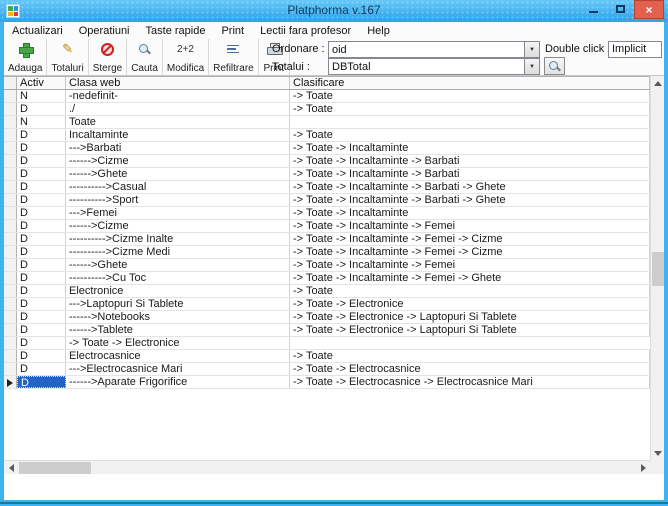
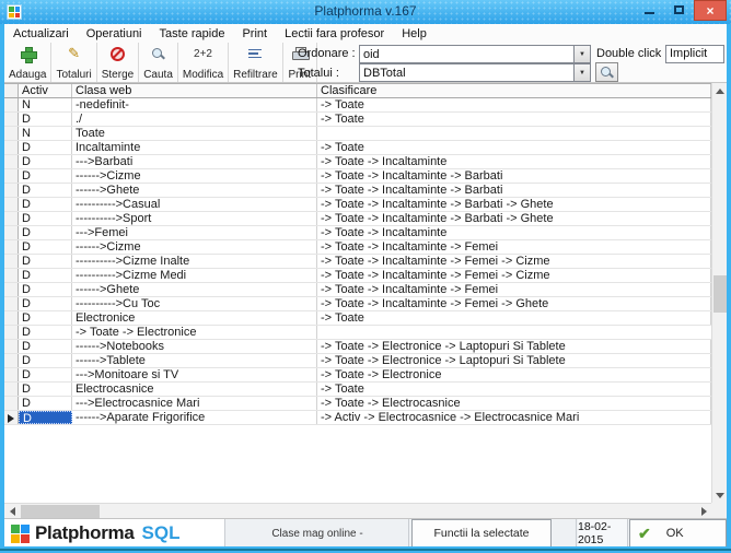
  Platphorma v.167
  ×
  Actualizari
  Operatiuni
  Taste rapide
  Print
  Lectii fara profesor
  Help
  Adauga
  ✎
  Totaluri
  Sterge
  Cauta
  2+2
  Modifica
  Refiltrare
  Print
  Ordonare :
  oid
  Double click
  Implicit
  Totalui :
  DBTotal
  Activ
  Clasa web
  Clasificare
  N
  -nedefinit-
  -> Toate
  D
  ./
  -> Toate
  N
  Toate
  D
  Incaltaminte
  -> Toate
  D
  --->Barbati
  -> Toate -> Incaltaminte
  D
  ------>Cizme
  -> Toate -> Incaltaminte -> Barbati
  D
  ------>Ghete
  -> Toate -> Incaltaminte -> Barbati
  D
  ---------->Casual
  -> Toate -> Incaltaminte -> Barbati -> Ghete
  D
  ---------->Sport
  -> Toate -> Incaltaminte -> Barbati -> Ghete
  D
  --->Femei
  -> Toate -> Incaltaminte
  D
  ------>Cizme
  -> Toate -> Incaltaminte -> Femei
  D
  ---------->Cizme Inalte
  -> Toate -> Incaltaminte -> Femei -> Cizme
  D
  ---------->Cizme Medi
  -> Toate -> Incaltaminte -> Femei -> Cizme
  D
  ------>Ghete
  -> Toate -> Incaltaminte -> Femei
  D
  ---------->Cu Toc
  -> Toate -> Incaltaminte -> Femei -> Ghete
  D
  Electronice
  -> Toate
  D
- --->Laptopuri Si Tablete
  -> Toate -> Electronice
  D
  ------>Notebooks
  -> Toate -> Electronice -> Laptopuri Si Tablete
  D
  ------>Tablete
  -> Toate -> Electronice -> Laptopuri Si Tablete
  D
+ --->Monitoare si TV
  -> Toate -> Electronice
  D
  Electrocasnice
  -> Toate
  D
  --->Electrocasnice Mari
  -> Toate -> Electrocasnice
  D
  ------>Aparate Frigorifice
- -> Toate -> Electrocasnice -> Electrocasnice Mari
+ -> Activ -> Electrocasnice -> Electrocasnice Mari
+ Platphorma
+ SQL
+ Clase mag online -
+ Functii la selectate
+ 18-02-2015
+ ✔
+ OK
